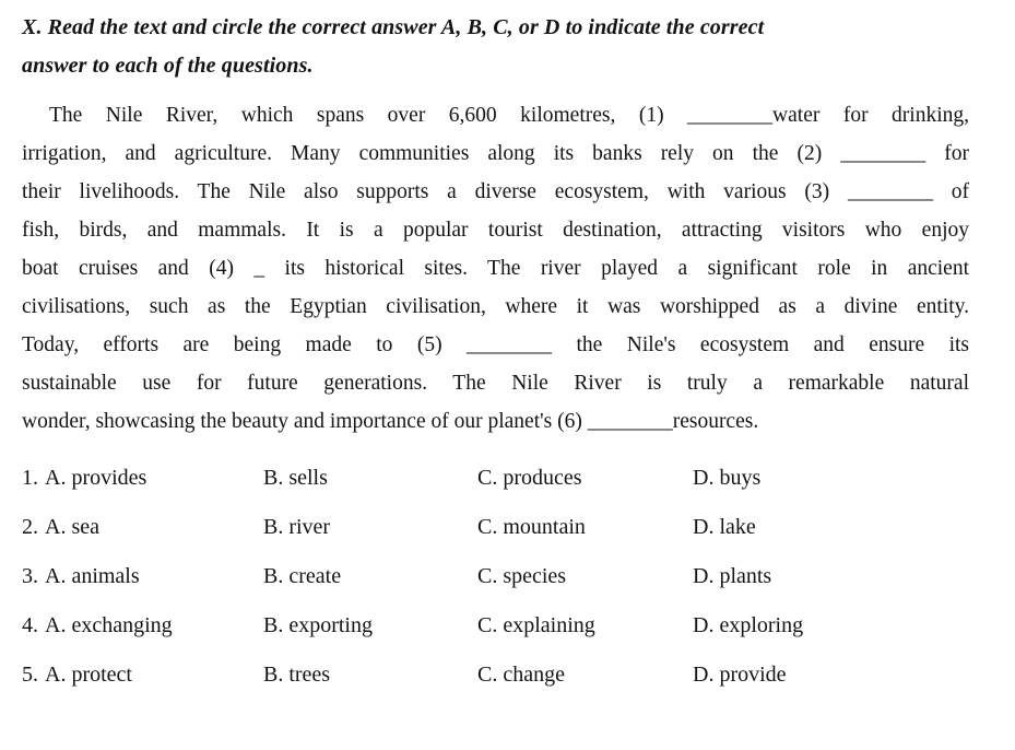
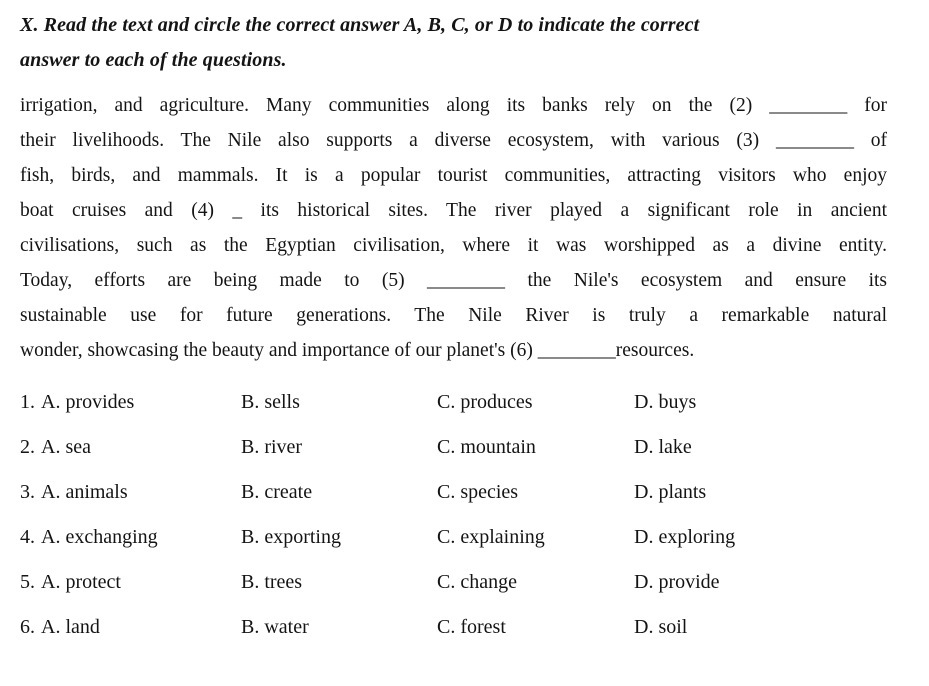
  X. Read the text and circle the correct answer A, B, C, or D to indicate the correct
  answer to each of the questions.
- The Nile River, which spans over 6,600 kilometres, (1) ________water for drinking,
  irrigation, and agriculture. Many communities along its banks rely on the (2) ________ for
  their livelihoods. The Nile also supports a diverse ecosystem, with various (3) ________ of
- fish, birds, and mammals. It is a popular tourist destination, attracting visitors who enjoy
+ fish, birds, and mammals. It is a popular tourist communities, attracting visitors who enjoy
  boat cruises and (4) _ its historical sites. The river played a significant role in ancient
  civilisations, such as the Egyptian civilisation, where it was worshipped as a divine entity.
  Today, efforts are being made to (5) ________ the Nile's ecosystem and ensure its
  sustainable use for future generations. The Nile River is truly a remarkable natural
  wonder, showcasing the beauty and importance of our planet's (6) ________resources.
  1. A. provides
  B. sells
  C. produces
  D. buys
  2. A. sea
  B. river
  C. mountain
  D. lake
  3. A. animals
  B. create
  C. species
  D. plants
  4. A. exchanging
  B. exporting
  C. explaining
  D. exploring
  5. A. protect
  B. trees
  C. change
  D. provide
+ 6. A. land
+ B. water
+ C. forest
+ D. soil
